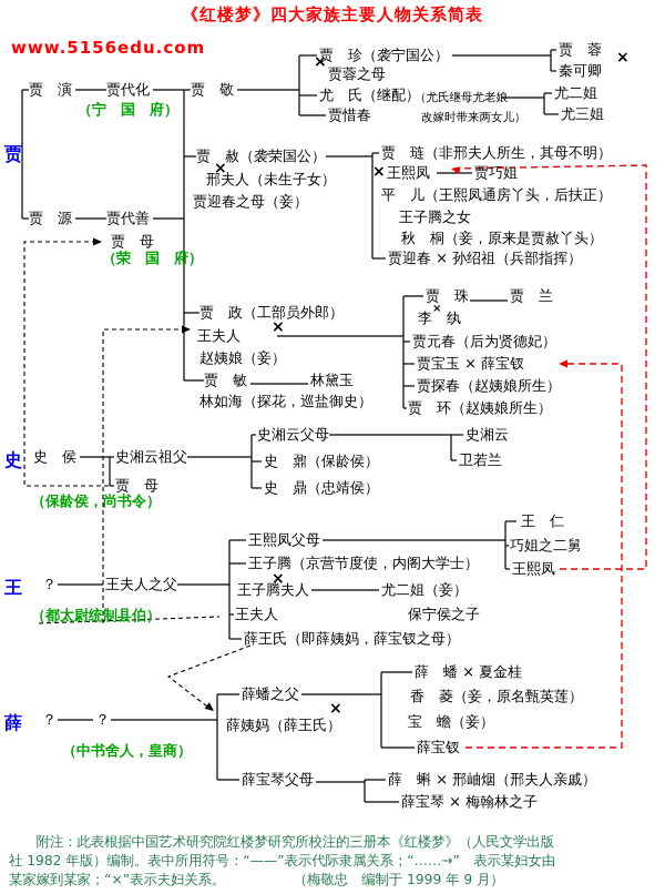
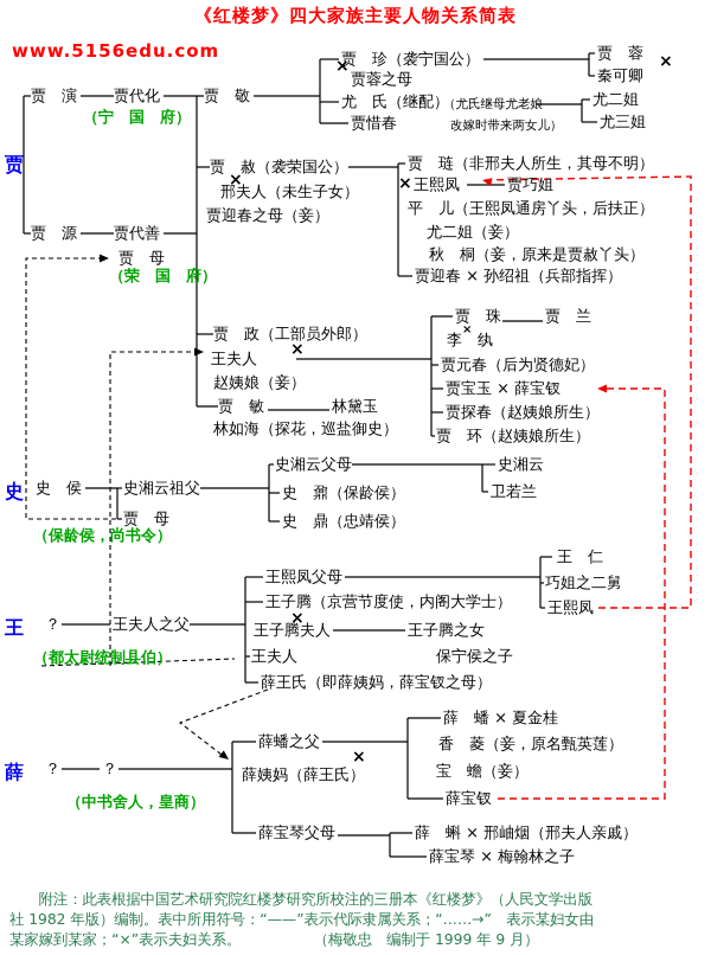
  《红楼梦》四大家族主要人物关系简表
  www.5156edu.com
  贾 演
  贾代化
  贾 敬
  贾 珍（袭宁国公）
  贾蓉之母
  尤 氏（继配）
  （尤氏继母尤老娘——
  贾惜春
  改嫁时带来两女儿）
  贾 蓉
  秦可卿
  尤二姐
  尤三姐
  贾 源
  贾代善
  贾 母
  贾 赦（袭荣国公）
  邢夫人（未生子女）
  贾迎春之母（妾）
  贾 琏（非邢夫人所生，其母不明）
  王熙凤
  贾巧姐
  平 儿（王熙凤通房丫头，后扶正）
- 王子腾之女
+ 尤二姐（妾）
  秋 桐（妾，原来是贾赦丫头）
  贾迎春 × 孙绍祖（兵部指挥）
  贾 政（工部员外郎）
  王夫人
  赵姨娘（妾）
  贾 敏
  林黛玉
  林如海（探花，巡盐御史）
  贾 珠
  贾 兰
  李 纨
  贾元春（后为贤德妃）
  贾宝玉 × 薛宝钗
  贾探春（赵姨娘所生）
  贾 环（赵姨娘所生）
  史 侯
  史湘云祖父
  贾 母
  史湘云父母
  史 鼐（保龄侯）
  史 鼎（忠靖侯）
  史湘云
  卫若兰
  ？
  王夫人之父
  王熙凤父母
  王子腾（京营节度使，内阁大学士）
  王子腾夫人
- 尤二姐（妾）
+ 王子腾之女
  王夫人
  保宁侯之子
  薛王氏（即薛姨妈，薛宝钗之母）
  王 仁
  巧姐之二舅
  王熙凤
  ？
  ？
  薛蟠之父
  薛姨妈（薛王氏）
  薛宝琴父母
  薛 蟠 × 夏金桂
  香 菱（妾，原名甄英莲）
  宝 蟾（妾）
  薛宝钗
  薛 蝌 × 邢岫烟（邢夫人亲戚）
  薛宝琴 × 梅翰林之子
  贾
  史
  王
  薛
  （宁 国 府）
  （荣 国 府）
  （保龄侯，尚书令）
  （都太尉统制县伯）
  （中书舍人，皇商）
  ×
  ×
  ×
  ×
  ×
  ×
  ×
  ×
  附注：此表根据中国艺术研究院红楼梦研究所校注的三册本《红楼梦》（人民文学出版
  社 1982 年版）编制。表中所用符号：“——”表示代际隶属关系；“……→” 表示某妇女由
  某家嫁到某家；“×”表示夫妇关系。 （梅敬忠 编制于 1999 年 9 月）
